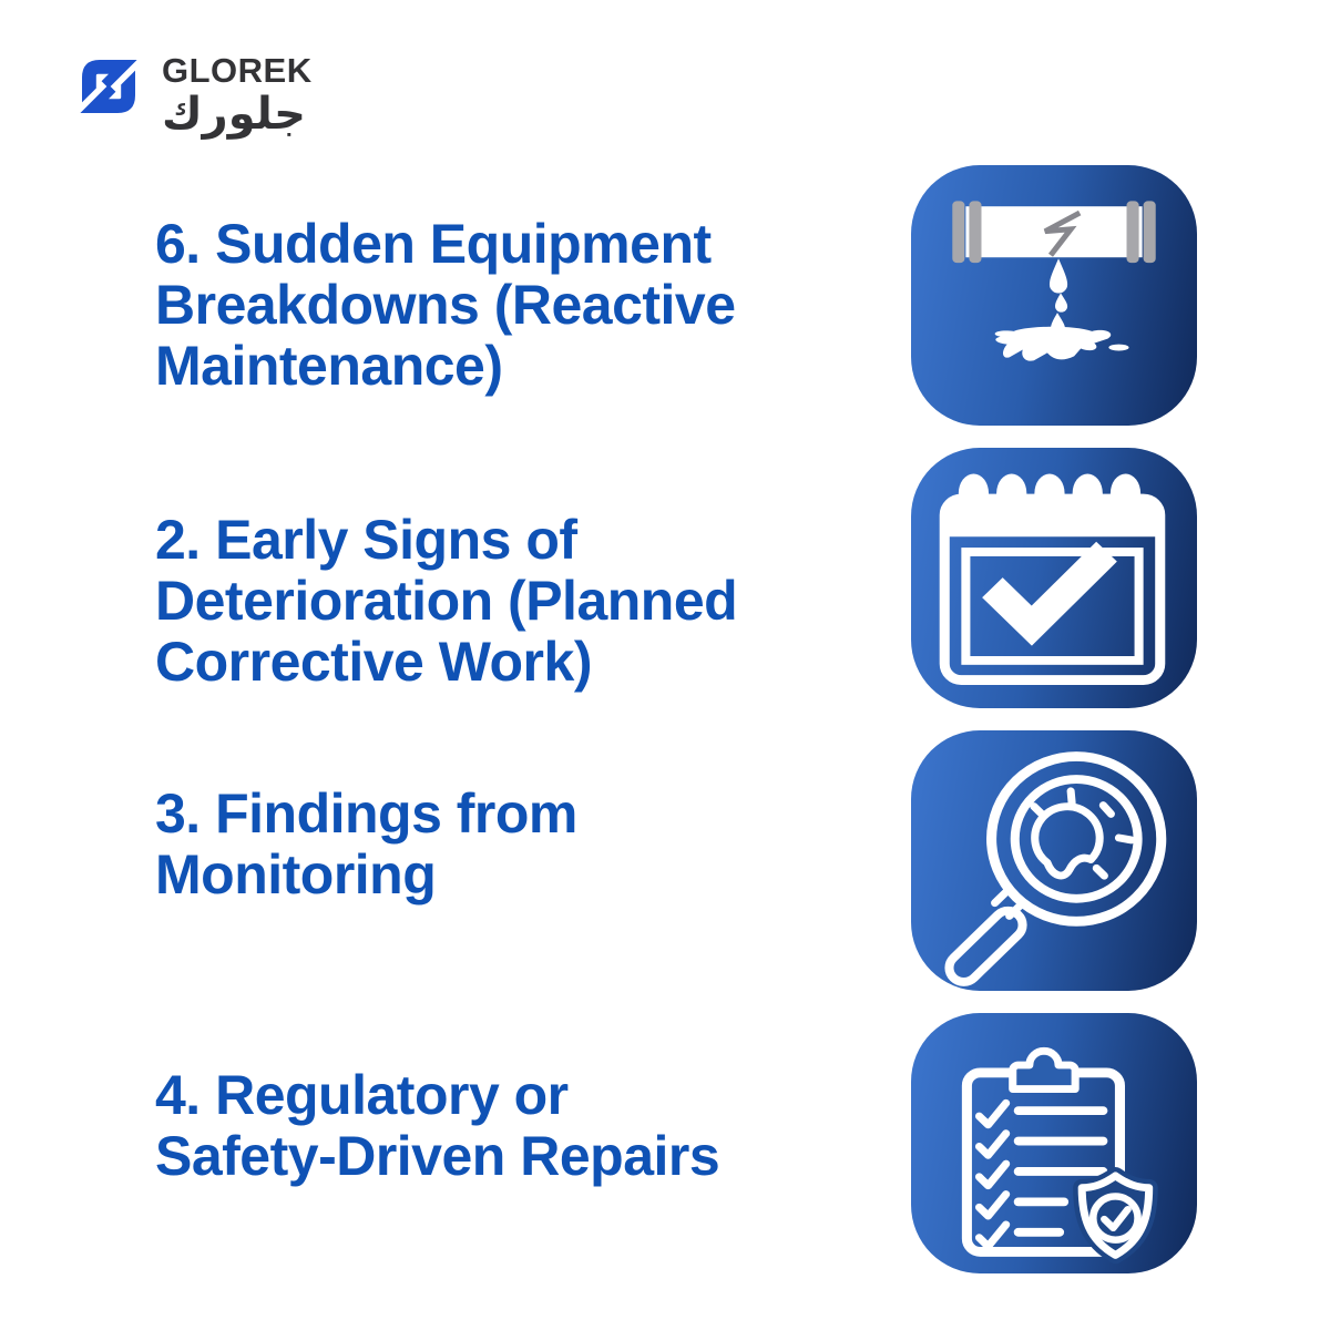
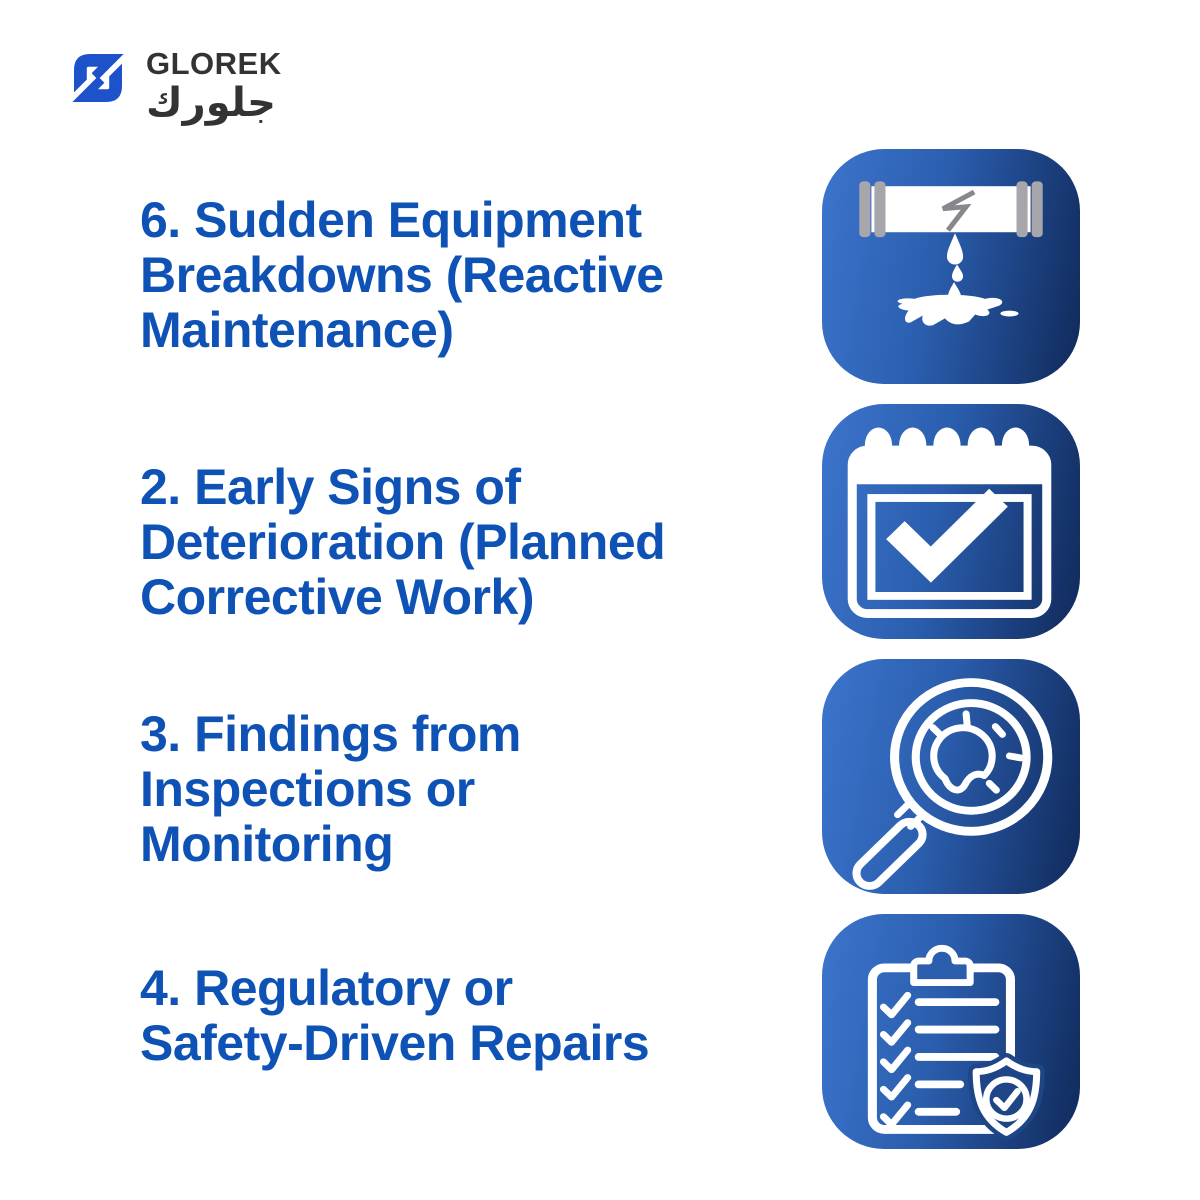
  GLOREK
  جلورك
  6. Sudden Equipment
  Breakdowns (Reactive
  Maintenance)
  2. Early Signs of
  Deterioration (Planned
  Corrective Work)
  3. Findings from
+ Inspections or
  Monitoring
  4. Regulatory or
  Safety-Driven Repairs
